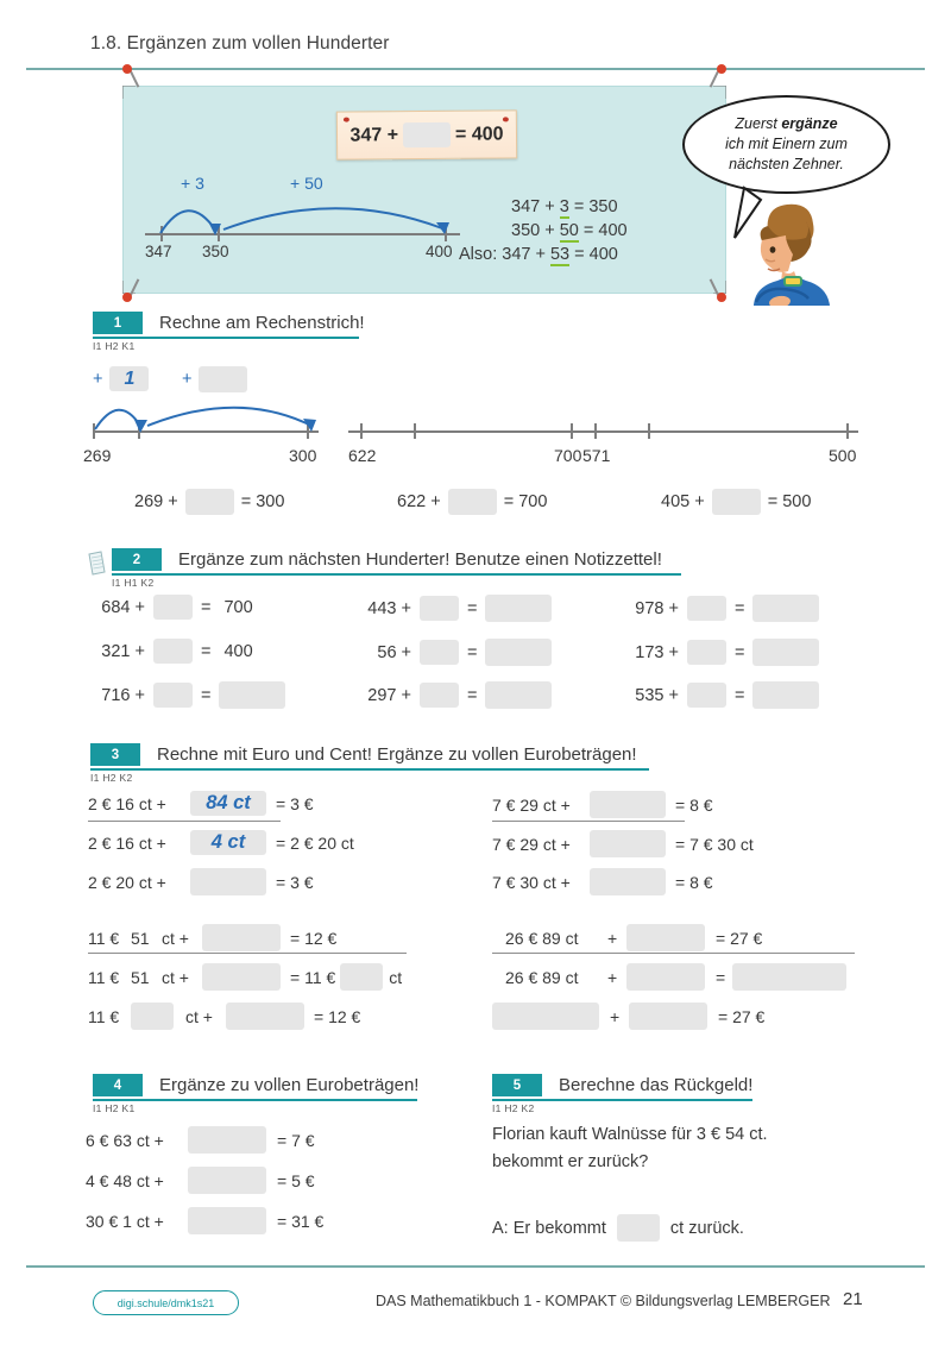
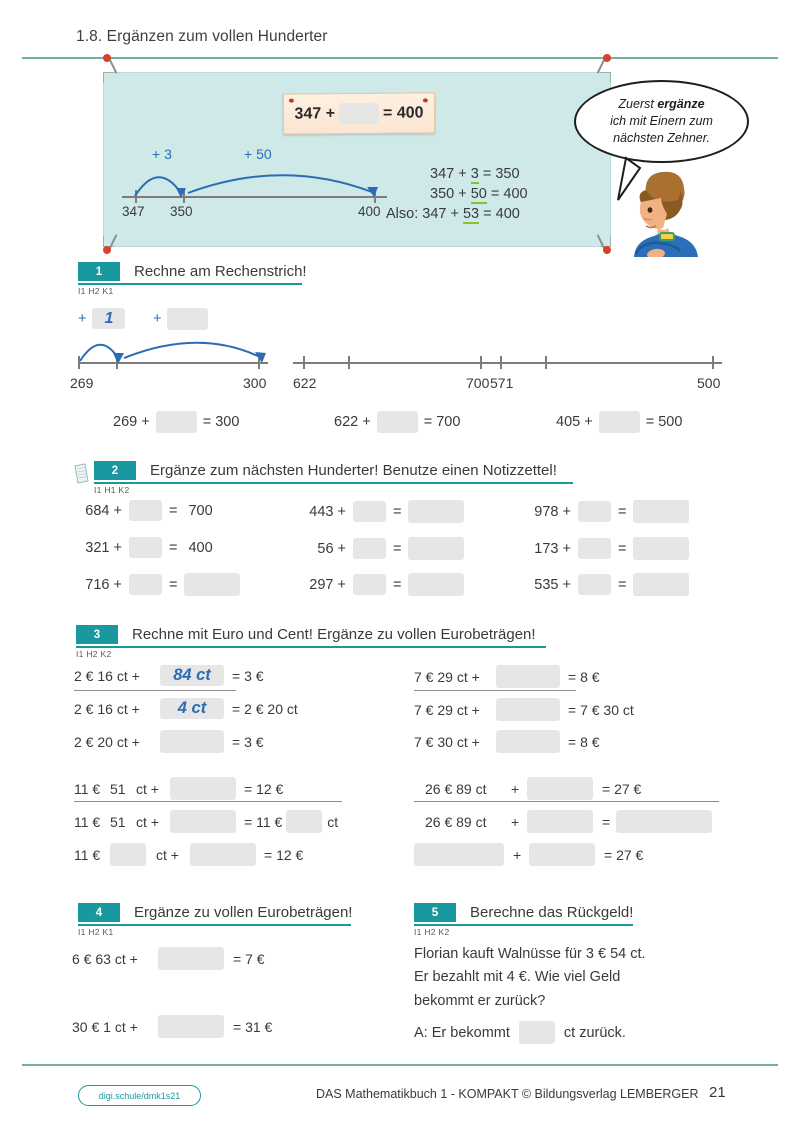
  1.8. Ergänzen zum vollen Hunderter
  347 +
  = 400
  347
  350
  400
  + 3
  + 50
  347 + 3 = 350
  350 + 50 = 400
  Also: 347 + 53 = 400
  Zuerst ergänze
  ich mit Einern zum
  nächsten Zehner.
  1
  Rechne am Rechenstrich!
  I1 H2 K1
  +
  1
  +
  269
  300
  622
  700
  571
  500
  269 +
  = 300
  622 +
  = 700
  405 +
  = 500
  2
  Ergänze zum nächsten Hunderter! Benutze einen Notizzettel!
  I1 H1 K2
  684 +
  =
  700
  443 +
  =
  978 +
  =
  321 +
  =
  400
  56 +
  =
  173 +
  =
  716 +
  =
  297 +
  =
  535 +
  =
  3
  Rechne mit Euro und Cent! Ergänze zu vollen Eurobeträgen!
  I1 H2 K2
  2 € 16 ct +
  84 ct
  = 3 €
  2 € 16 ct +
  4 ct
  = 2 € 20 ct
  2 € 20 ct +
  = 3 €
  7 € 29 ct +
  = 8 €
  7 € 29 ct +
  = 7 € 30 ct
  7 € 30 ct +
  = 8 €
  11 €
  51
  ct +
  = 12 €
  11 €
  51
  ct +
  = 11 €
  ct
  11 €
  ct +
  = 12 €
  26 € 89 ct
  +
  = 27 €
  26 € 89 ct
  +
  =
  +
  = 27 €
  4
  Ergänze zu vollen Eurobeträgen!
  I1 H2 K1
  6 € 63 ct +
  = 7 €
- 4 € 48 ct +
- = 5 €
  30 € 1 ct +
  = 31 €
  5
  Berechne das Rückgeld!
  I1 H2 K2
  Florian kauft Walnüsse für 3 € 54 ct.
+ Er bezahlt mit 4 €. Wie viel Geld
  bekommt er zurück?
  A: Er bekommt
  ct zurück.
  digi.schule/dmk1s21
  DAS Mathematikbuch 1 - KOMPAKT © Bildungsverlag LEMBERGER
  21
